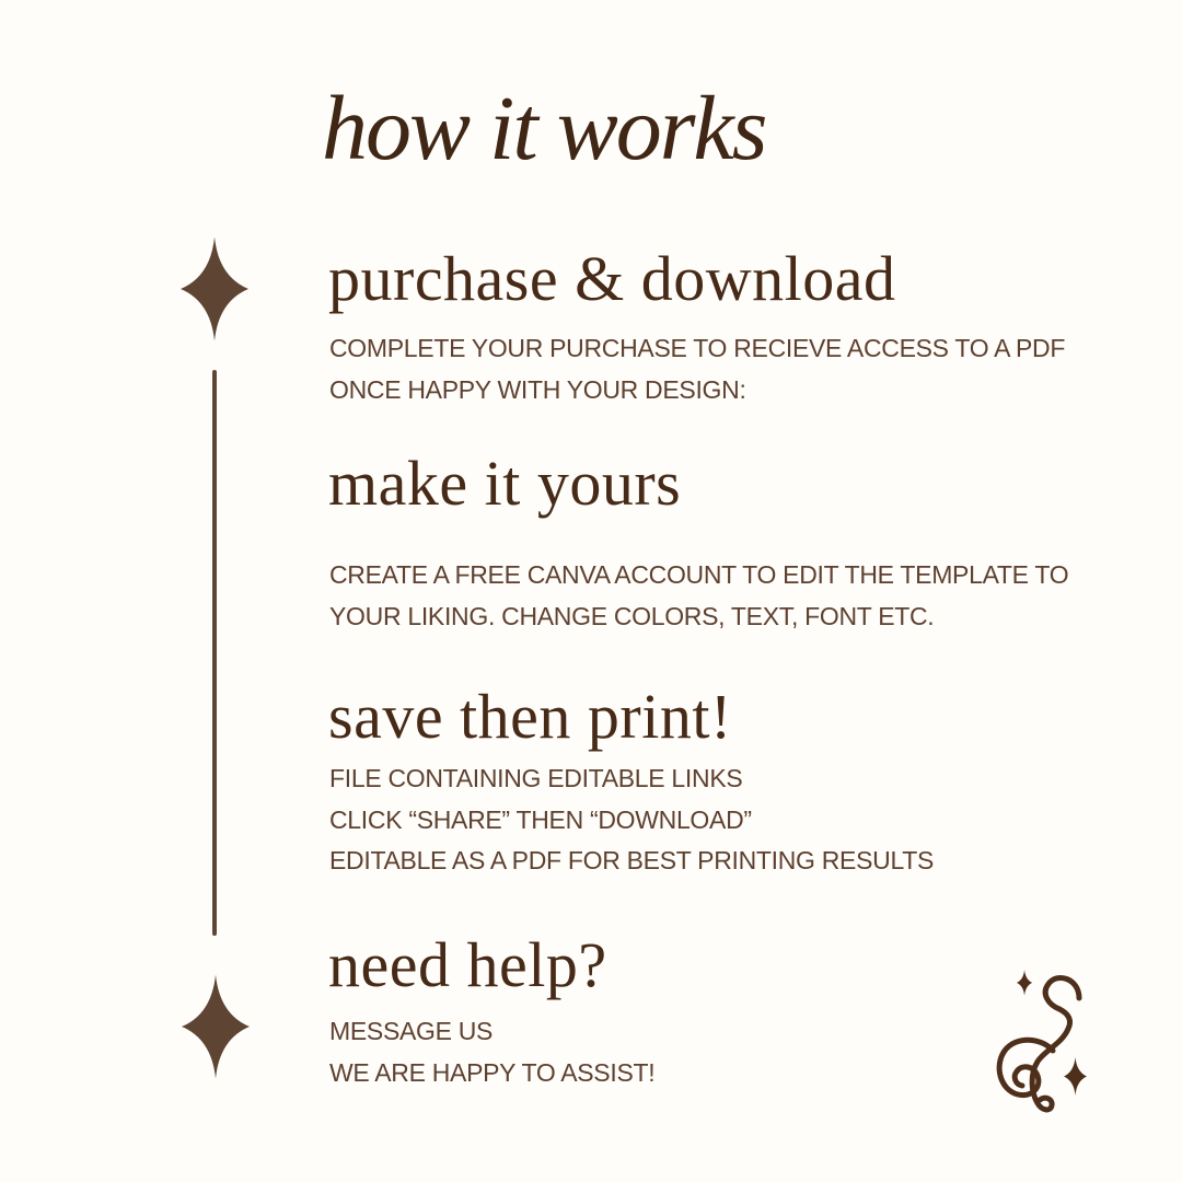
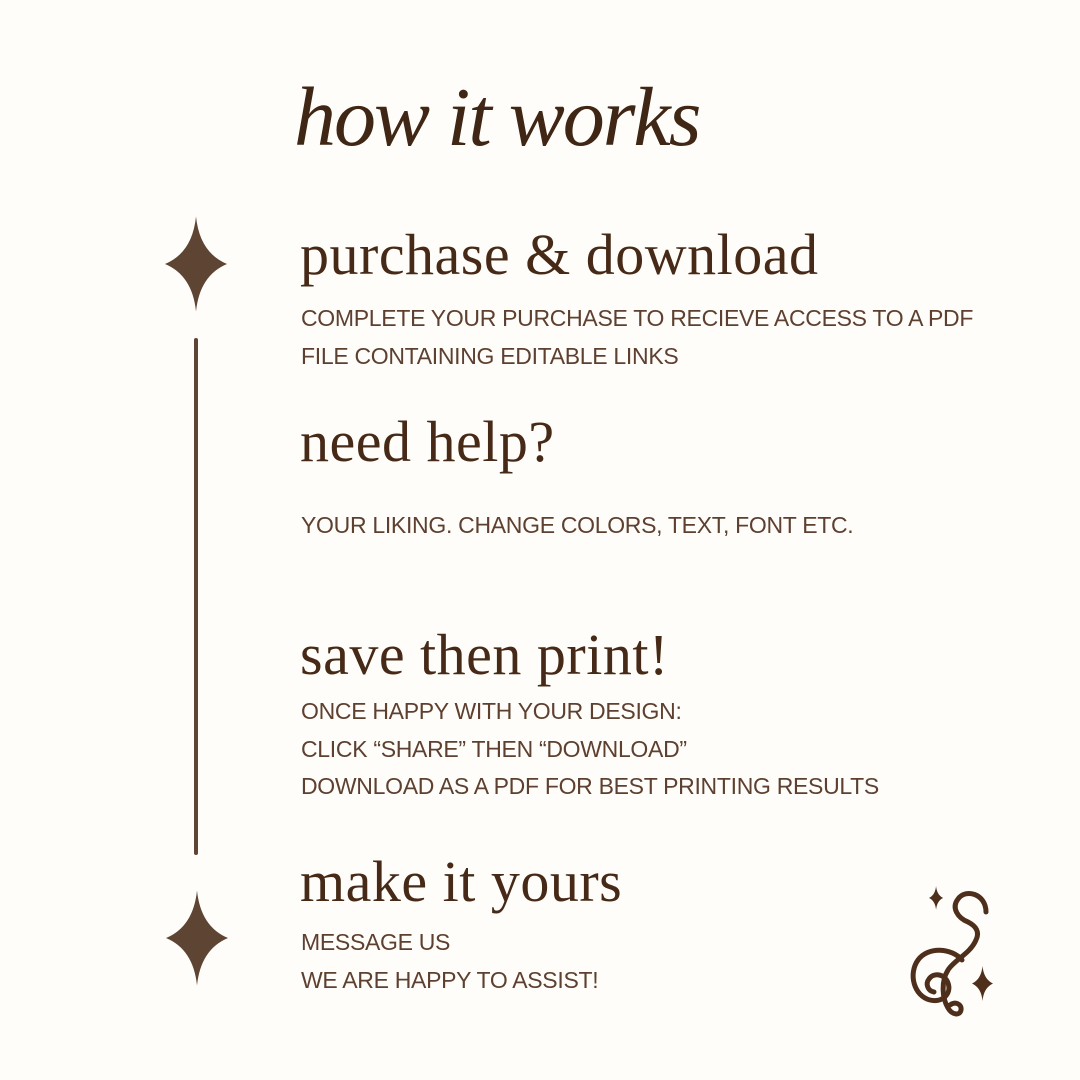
  how it works
  purchase & download
  COMPLETE YOUR PURCHASE TO RECIEVE ACCESS TO A PDF
- ONCE HAPPY WITH YOUR DESIGN:
+ FILE CONTAINING EDITABLE LINKS
- make it yours
+ need help?
- CREATE A FREE CANVA ACCOUNT TO EDIT THE TEMPLATE TO
  YOUR LIKING. CHANGE COLORS, TEXT, FONT ETC.
  save then print!
- FILE CONTAINING EDITABLE LINKS
+ ONCE HAPPY WITH YOUR DESIGN:
  CLICK “SHARE” THEN “DOWNLOAD”
- EDITABLE AS A PDF FOR BEST PRINTING RESULTS
+ DOWNLOAD AS A PDF FOR BEST PRINTING RESULTS
- need help?
+ make it yours
  MESSAGE US
  WE ARE HAPPY TO ASSIST!
